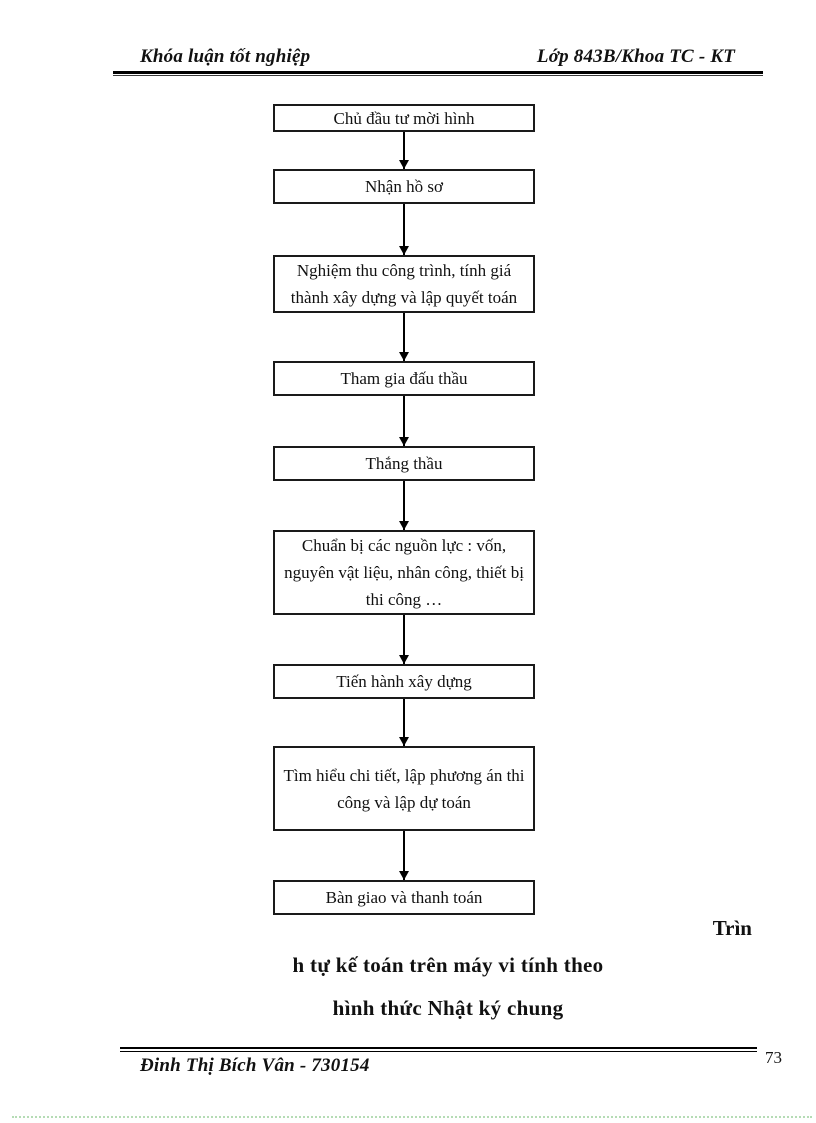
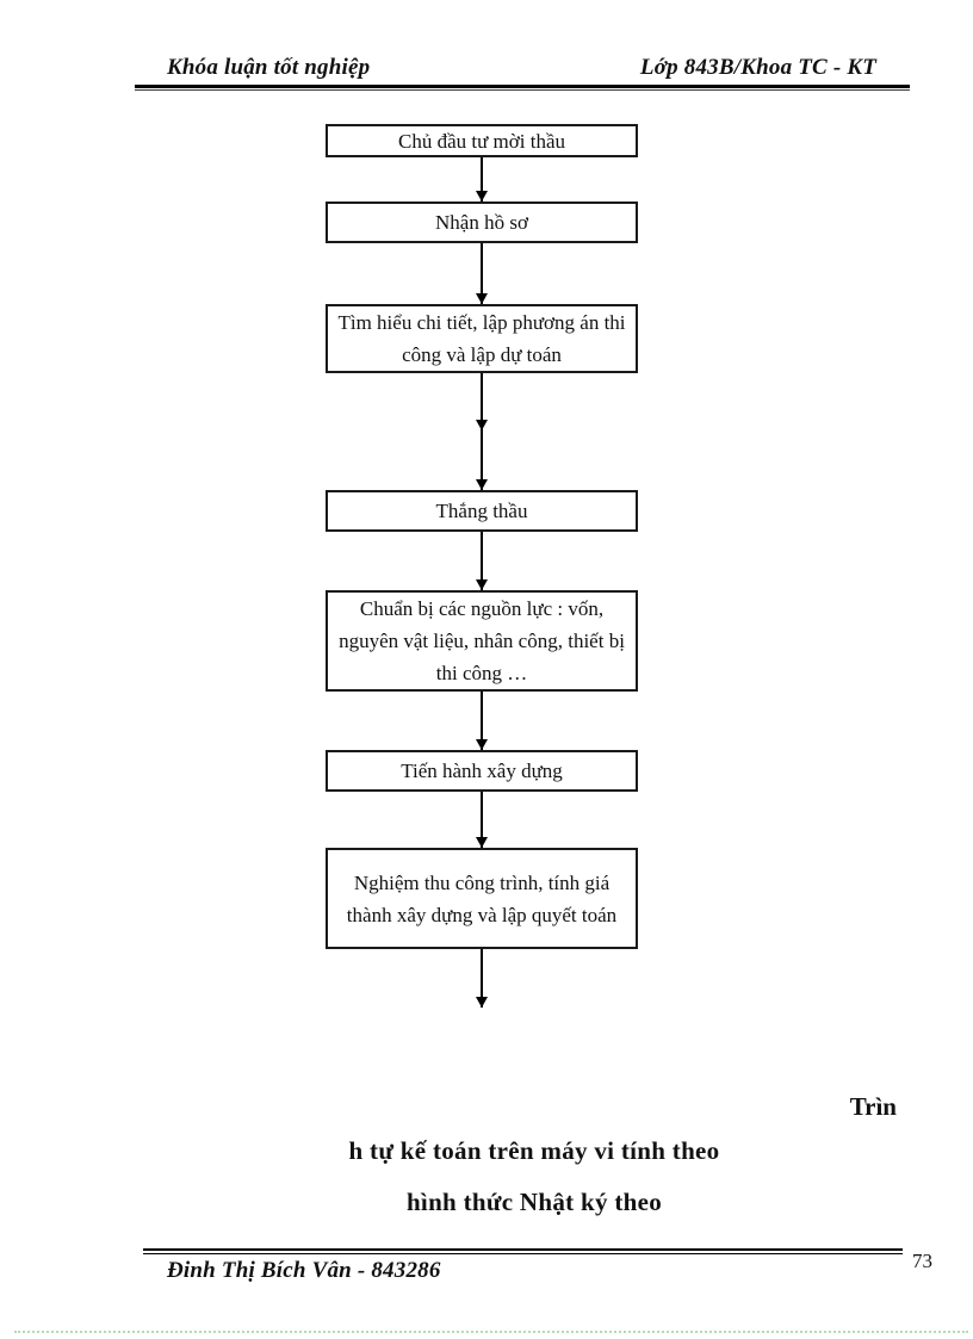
  Khóa luận tốt nghiệp
  Lớp 843B/Khoa TC - KT
- Chủ đầu tư mời hình
+ Chủ đầu tư mời thầu
  Nhận hồ sơ
- Nghiệm thu công trình, tính giá thành xây dựng và lập quyết toán
+ Tìm hiểu chi tiết, lập phương án thi công và lập dự toán
- Tham gia đấu thầu
  Thắng thầu
  Chuẩn bị các nguồn lực : vốn, nguyên vật liệu, nhân công, thiết bị thi công …
  Tiến hành xây dựng
- Tìm hiểu chi tiết, lập phương án thi công và lập dự toán
+ Nghiệm thu công trình, tính giá thành xây dựng và lập quyết toán
- Bàn giao và thanh toán
  Trìn
  h tự kế toán trên máy vi tính theo
- hình thức Nhật ký chung
+ hình thức Nhật ký theo
- Đinh Thị Bích Vân - 730154
+ Đinh Thị Bích Vân - 843286
  73
